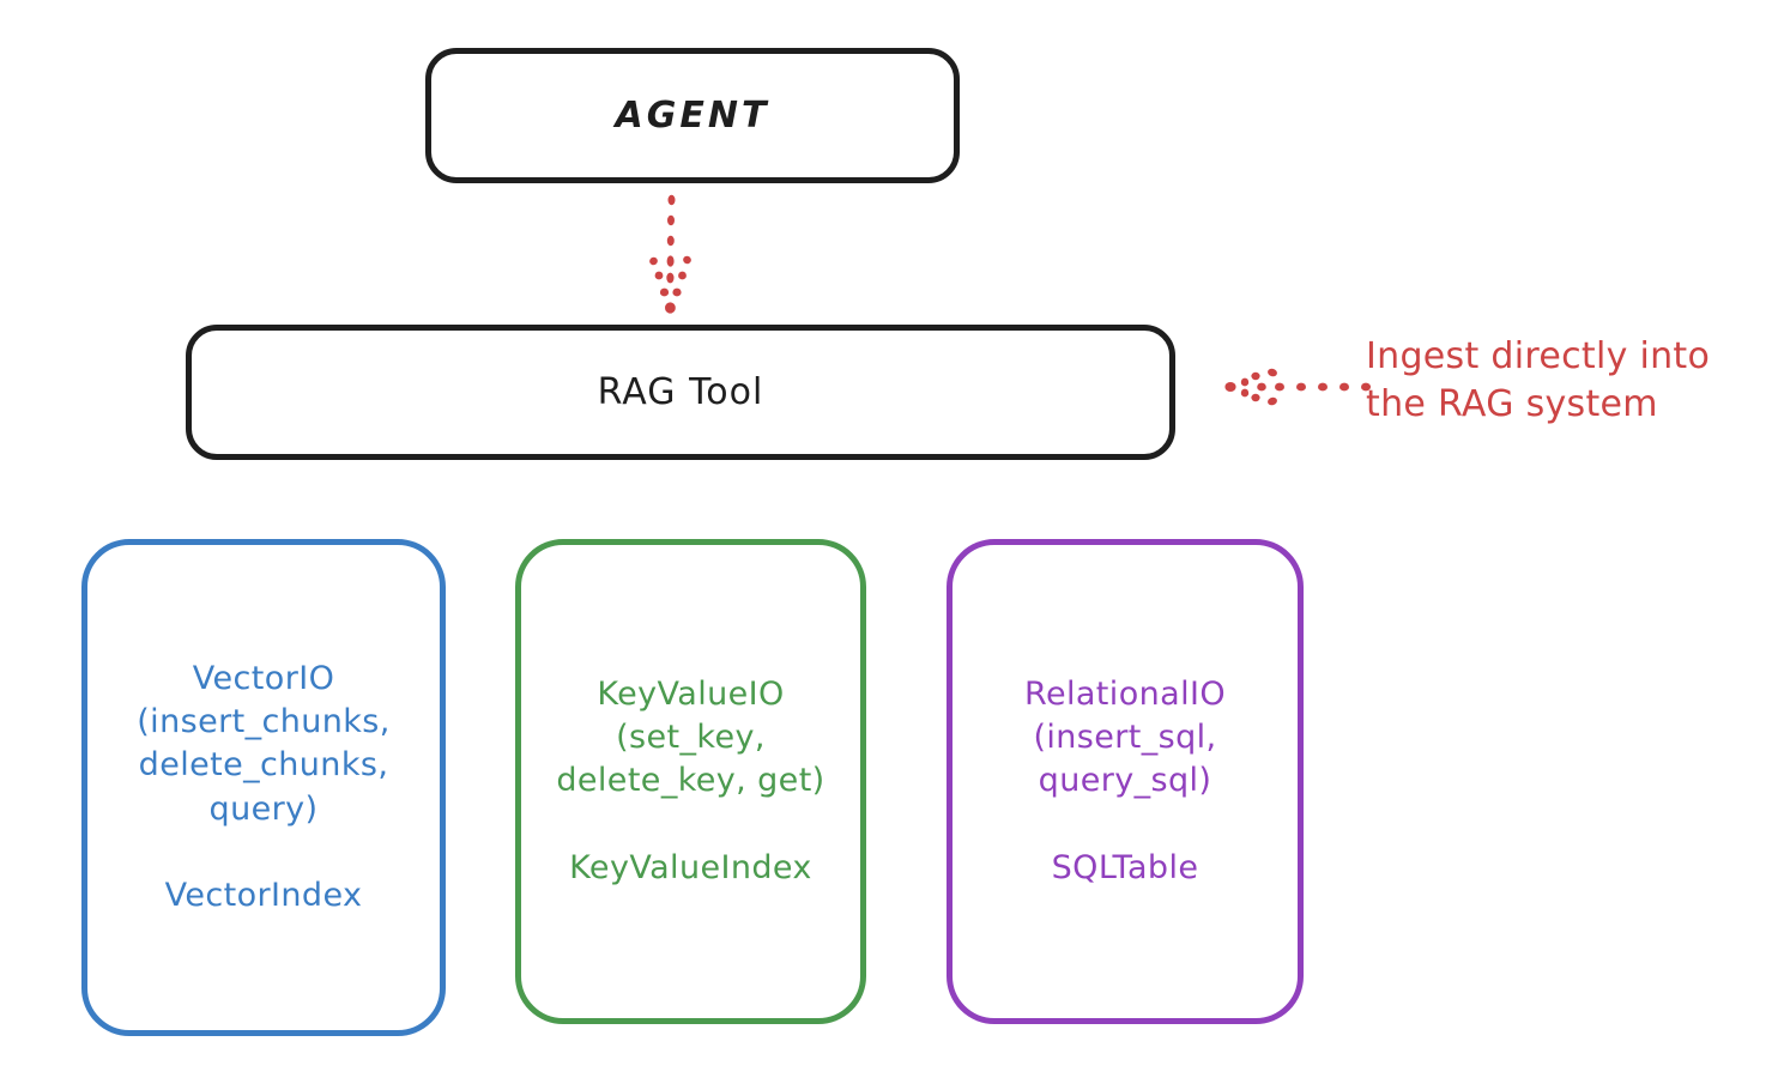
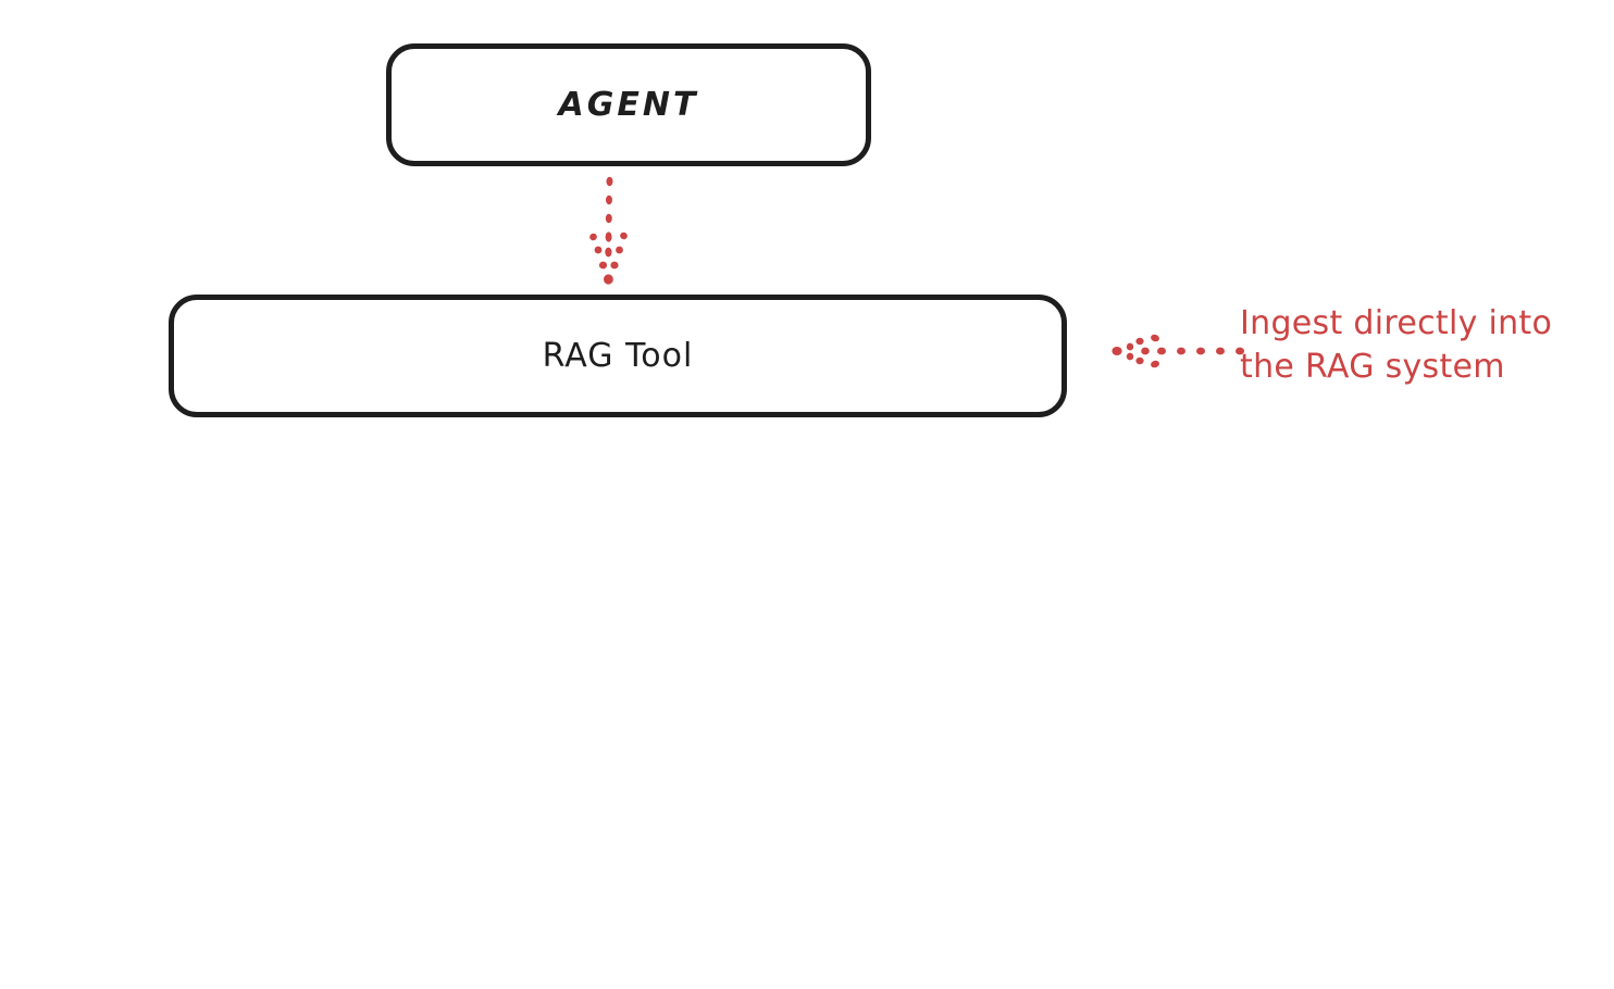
  AGENT
  RAG Tool
  Ingest directly into
  the RAG system
- VectorIO
- (insert_chunks,
- delete_chunks,
- query)
- VectorIndex
- KeyValueIO
- (set_key,
- delete_key, get)
- KeyValueIndex
- RelationalIO
- (insert_sql,
- query_sql)
- SQLTable
